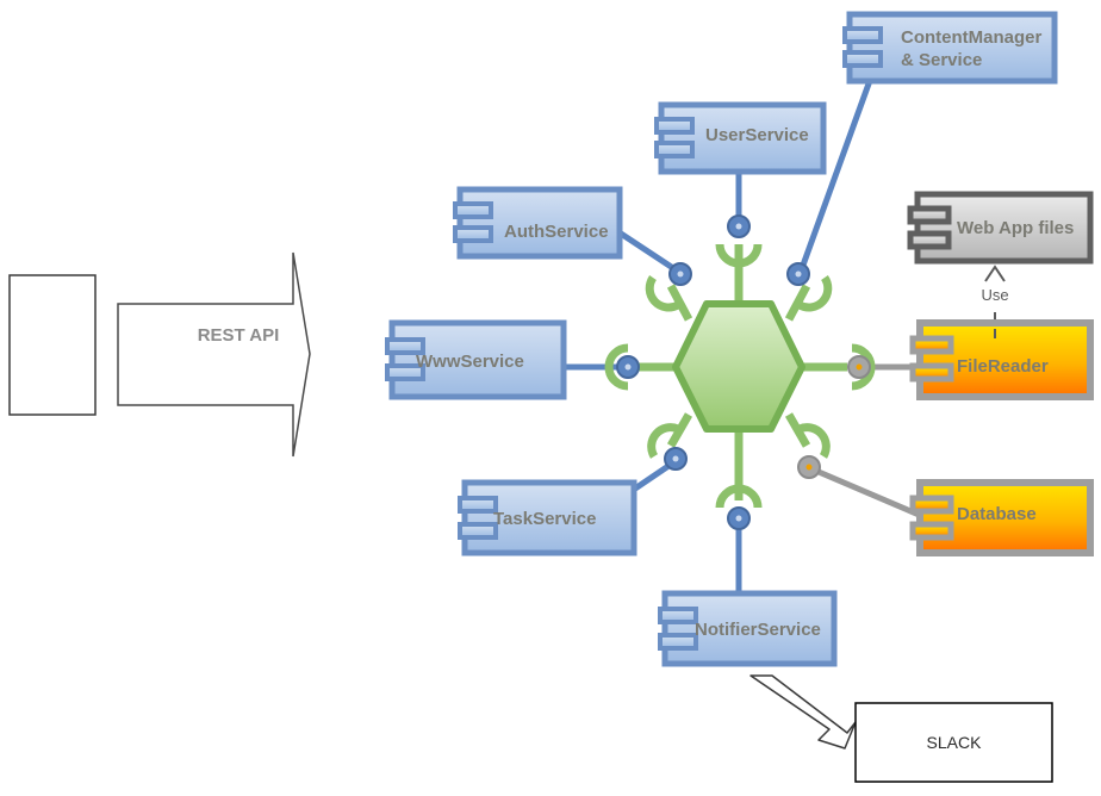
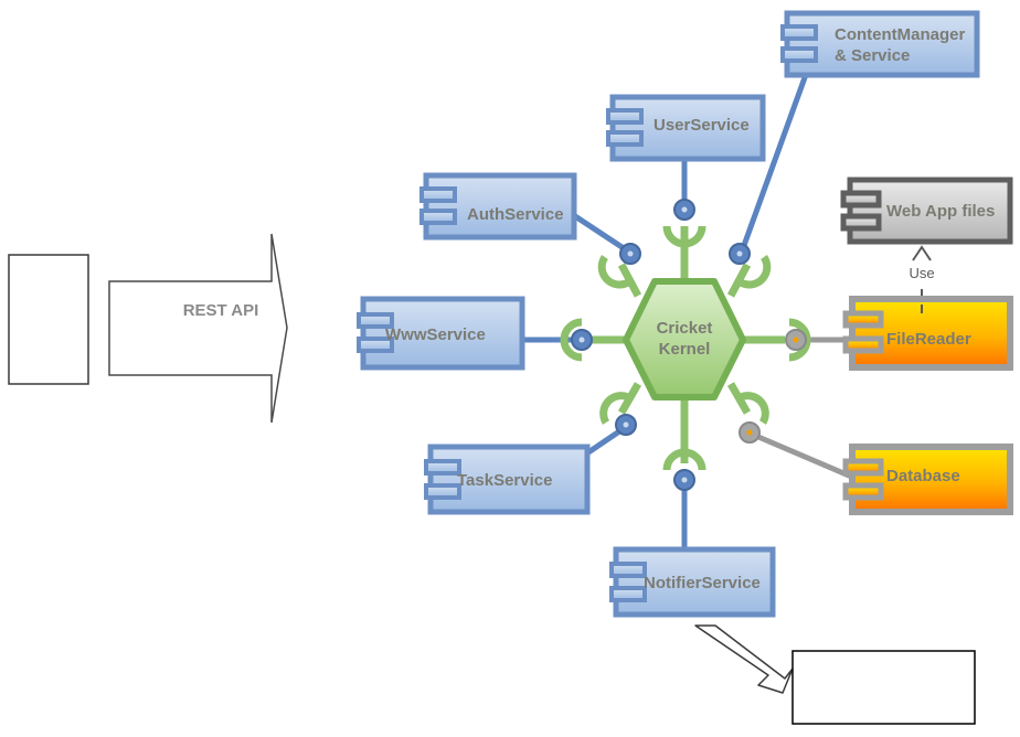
  REST API
+ Cricket
+ Kernel
  ContentManager
  & Service
  UserService
  AuthService
  WwwService
  TaskService
  NotifierService
  Web App files
  FileReader
  Database
  Use
- SLACK
